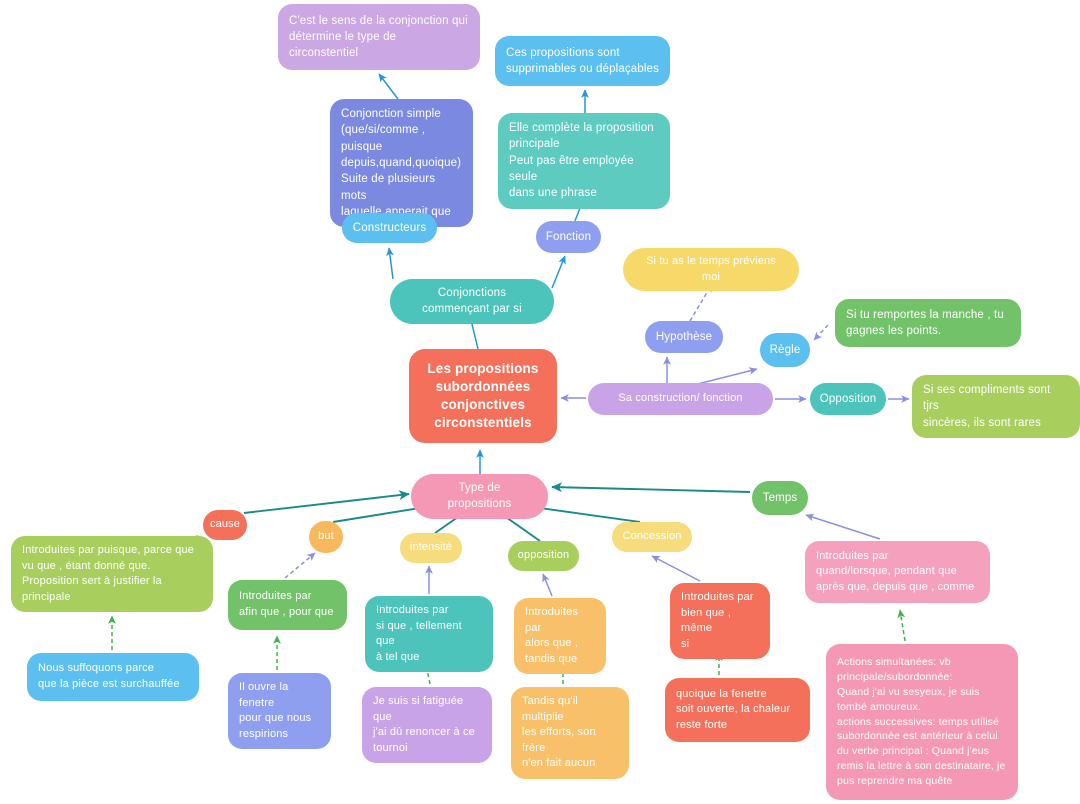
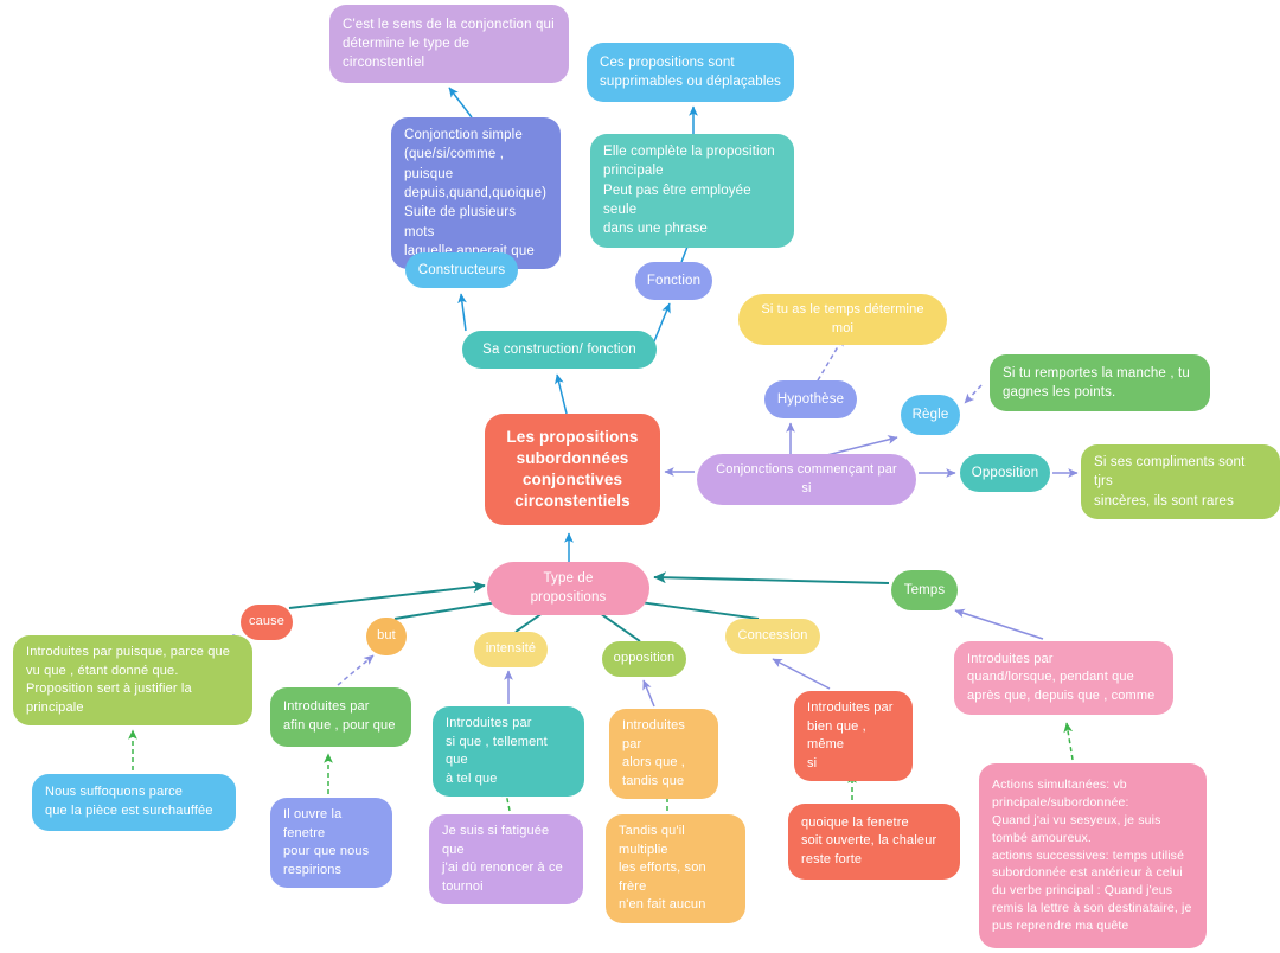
  C'est le sens de la conjonction qui
  détermine le type de
  circonstentiel
  Ces propositions sont
  supprimables ou déplaçables
  Conjonction simple
  (que/si/comme , puisque
  depuis,quand,quoique)
  Suite de plusieurs mots
  laquelle apperait que
  Elle complète la proposition
  principale
  Peut pas être employée seule
  dans une phrase
  Constructeurs
  Fonction
- Conjonctions commençant par si
+ Sa construction/ fonction
- Si tu as le temps préviens moi
+ Si tu as le temps détermine moi
  Hypothèse
  Règle
  Si tu remportes la manche , tu
  gagnes les points.
  Les propositions
  subordonnées
  conjonctives
  circonstentiels
- Sa construction/ fonction
+ Conjonctions commençant par si
  Opposition
  Si ses compliments sont tjrs
  sincères, ils sont rares
  Type de propositions
  Temps
  cause
  but
  intensité
  opposition
  Concession
  Introduites par puisque, parce que
  vu que , étant donné que.
  Proposition sert à justifier la
  principale
  Introduites par
  afin que , pour que
  Introduites par
  si que , tellement que
  à tel que
  Introduites par
  alors que ,
  tandis que
  Introduites par
  bien que , même
  si
  Introduites par
  quand/lorsque, pendant que
  après que, depuis que , comme
  Nous suffoquons parce
  que la pièce est surchauffée
  Il ouvre la fenetre
  pour que nous
  respirions
  Je suis si fatiguée que
  j'ai dû renoncer à ce
  tournoi
  Tandis qu'il multiplie
  les efforts, son frère
  n'en fait aucun
  quoique la fenetre
  soit ouverte, la chaleur
  reste forte
  Actions simultanées: vb
  principale/subordonnée:
  Quand j'ai vu sesyeux, je suis
  tombé amoureux.
  actions successives: temps utilisé
  subordonnée est antérieur à celui
  du verbe principal : Quand j'eus
  remis la lettre à son destinataire, je
  pus reprendre ma quête
